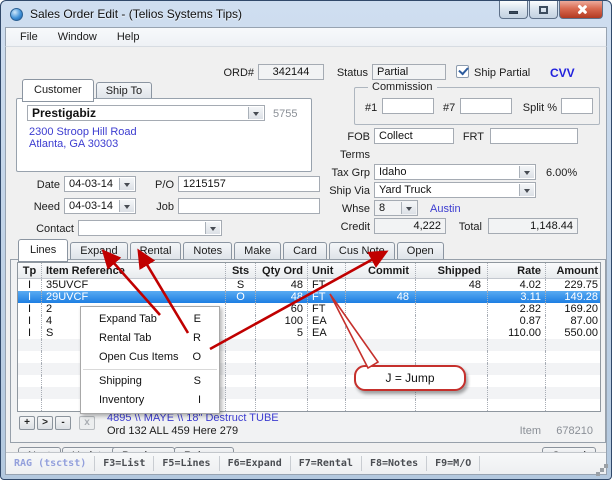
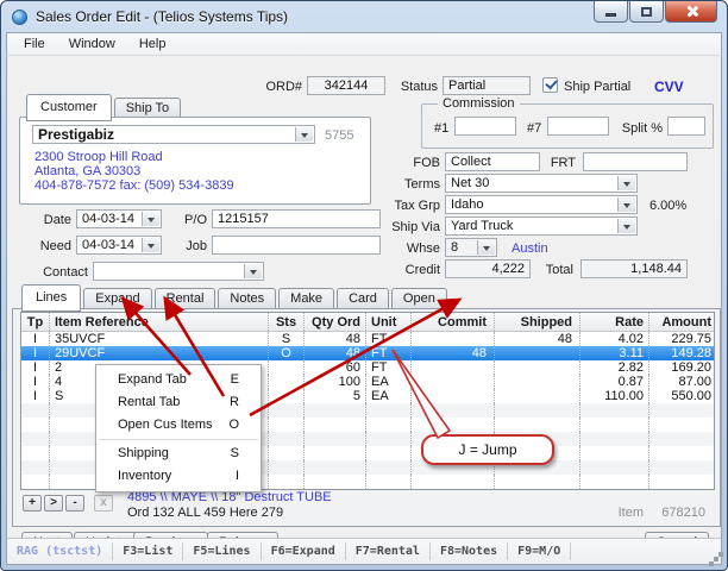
  Sales Order Edit - (Telios Systems Tips)
  File
  Window
  Help
  ORD#
  342144
  Status
  Partial
  Ship Partial
  CVV
  Customer
  Ship To
  Prestigabiz
  5755
  2300 Stroop Hill Road
  Atlanta, GA 30303
+ 404-878-7572 fax: (509) 534-3839
  Date
  04-03-14
  P/O
  1215157
  Need
  04-03-14
  Job
  Contact
  Commission
  #1
  #7
  Split %
  FOB
  Collect
  FRT
  Terms
+ Net 30
  Tax Grp
  Idaho
  6.00%
  Ship Via
  Yard Truck
  Whse
  8
  Austin
  Credit
  4,222
  Total
  1,148.44
  Lines
  Expand
  Rental
  Notes
  Make
  Card
- Cus Note
  Open
  Tp
  Item Referenc
  Sts
  Qty Ord
  Unit
  Commit
  Shipped
  Rate
  Amount
  I
  35UVCF
  S
  48
  FT
  48
  4.02
  229.75
  I
  29UVCF
  O
  48
  FT
  48
  3.11
  149.28
  I
  2
  60
  FT
  2.82
  169.20
  I
  4
  100
  EA
  0.87
  87.00
  I
  S
  5
  EA
  110.00
  550.00
  +
  >
  -
  x
  4895 \\ MAYE \\ 18" Destruct TUBE
  Ord 132 ALL 459 Here 279
  Item
  678210
  Expand Tab
  E
  Rental Tab
  R
  Open Cus Items
  O
  Shipping
  S
  Inventory
  I
  J = Jump
  RAG (tsctst)
  F3=List
  F5=Lines
  F6=Expand
  F7=Rental
  F8=Notes
  F9=M/O
